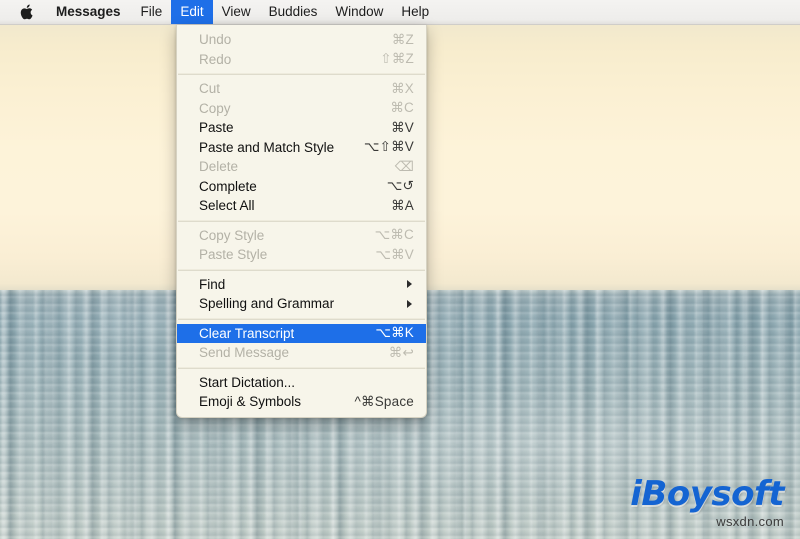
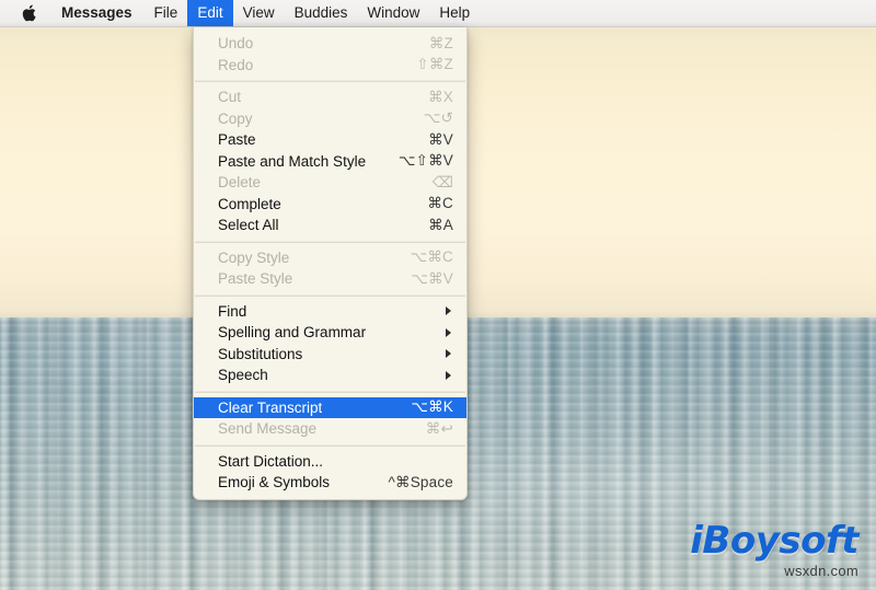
  iBoysoft
  wsxdn.com
  Messages
  File
  Edit
  View
  Buddies
  Window
  Help
  Undo
  ⌘Z
  Redo
  ⇧⌘Z
  Cut
  ⌘X
  Copy
- ⌘C
+ ⌥↺
  Paste
  ⌘V
  Paste and Match Style
  ⌥⇧⌘V
  Delete
  ⌫
  Complete
- ⌥↺
+ ⌘C
  Select All
  ⌘A
  Copy Style
  ⌥⌘C
  Paste Style
  ⌥⌘V
  Find
  Spelling and Grammar
+ Substitutions
+ Speech
  Clear Transcript
  ⌥⌘K
  Send Message
  ⌘↩
  Start Dictation...
  Emoji & Symbols
  ^⌘Space
